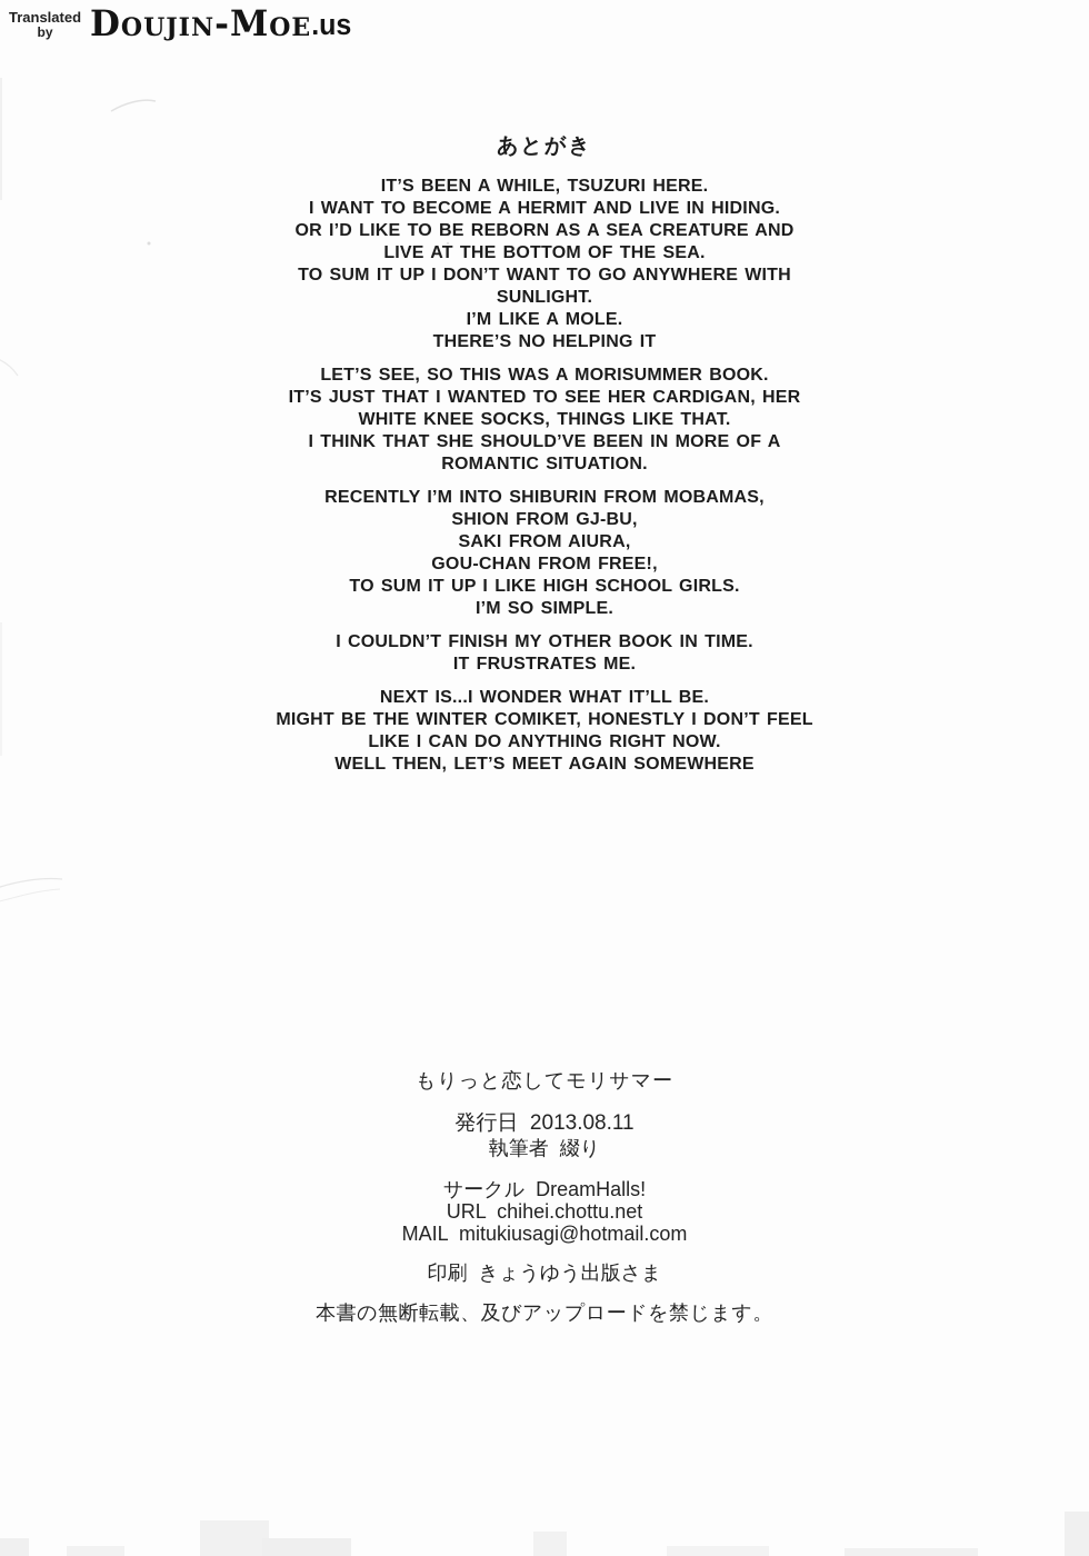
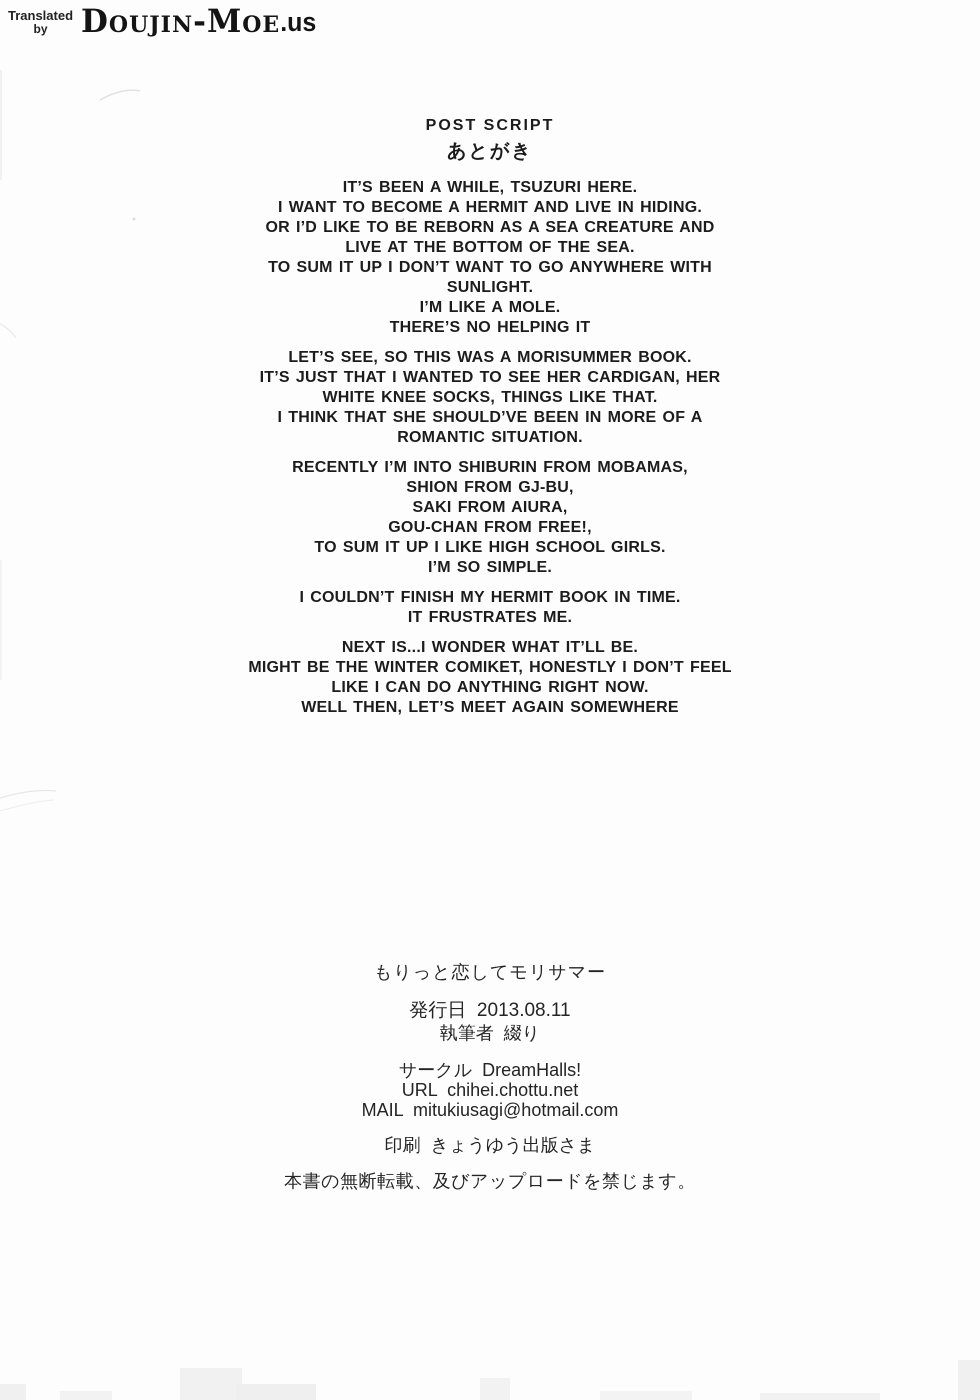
  Translated
  by
  Doujin-Moe.us
+ POST SCRIPT
  あとがき
  IT’S BEEN A WHILE, TSUZURI HERE.
  I WANT TO BECOME A HERMIT AND LIVE IN HIDING.
  OR I’D LIKE TO BE REBORN AS A SEA CREATURE AND
  LIVE AT THE BOTTOM OF THE SEA.
  TO SUM IT UP I DON’T WANT TO GO ANYWHERE WITH
  SUNLIGHT.
  I’M LIKE A MOLE.
  THERE’S NO HELPING IT
  LET’S SEE, SO THIS WAS A MORISUMMER BOOK.
  IT’S JUST THAT I WANTED TO SEE HER CARDIGAN, HER
  WHITE KNEE SOCKS, THINGS LIKE THAT.
  I THINK THAT SHE SHOULD’VE BEEN IN MORE OF A
  ROMANTIC SITUATION.
  RECENTLY I’M INTO SHIBURIN FROM MOBAMAS,
  SHION FROM GJ-BU,
  SAKI FROM AIURA,
  GOU-CHAN FROM FREE!,
  TO SUM IT UP I LIKE HIGH SCHOOL GIRLS.
  I’M SO SIMPLE.
- I COULDN’T FINISH MY OTHER BOOK IN TIME.
+ I COULDN’T FINISH MY HERMIT BOOK IN TIME.
  IT FRUSTRATES ME.
  NEXT IS...I WONDER WHAT IT’LL BE.
  MIGHT BE THE WINTER COMIKET, HONESTLY I DON’T FEEL
  LIKE I CAN DO ANYTHING RIGHT NOW.
  WELL THEN, LET’S MEET AGAIN SOMEWHERE
  もりっと恋してモリサマー
  発行日 2013.08.11
  執筆者 綴り
  サークル DreamHalls!
  URL chihei.chottu.net
  MAIL mitukiusagi@hotmail.com
  印刷 きょうゆう出版さま
  本書の無断転載、及びアップロードを禁じます。
